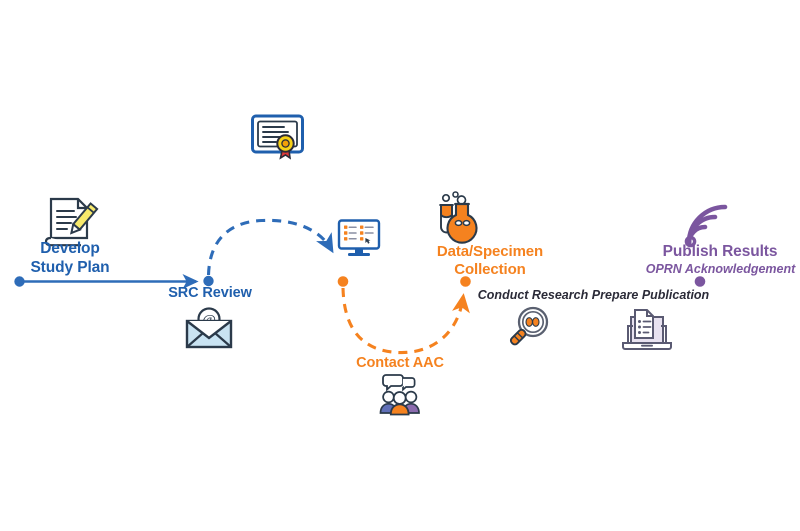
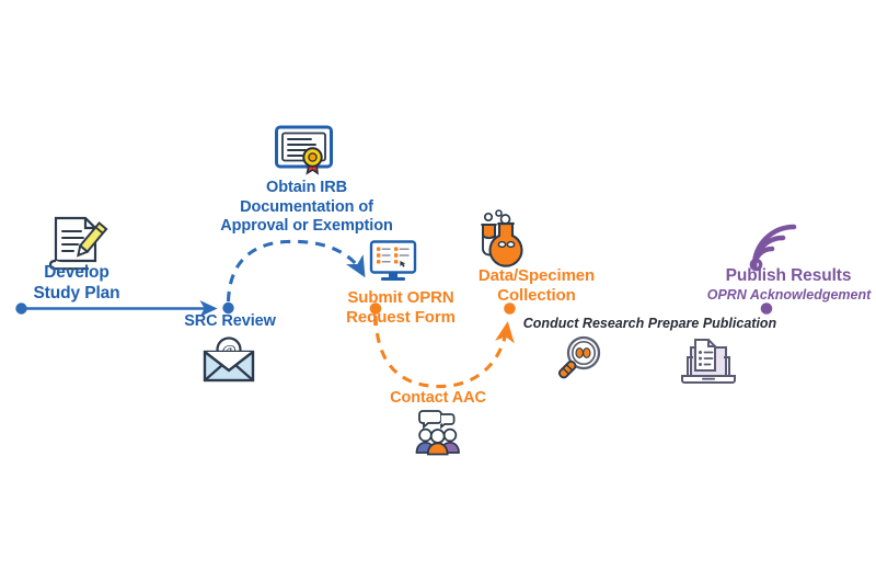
  Develop
  Study Plan
  SRC Review
+ Obtain IRB
+ Documentation of
+ Approval or Exemption
+ Submit OPRN
+ Request Form
  Contact AAC
  Data/Specimen
  Collection
  Conduct Research
  Prepare Publication
  Publish Results
  OPRN Acknowledgement
